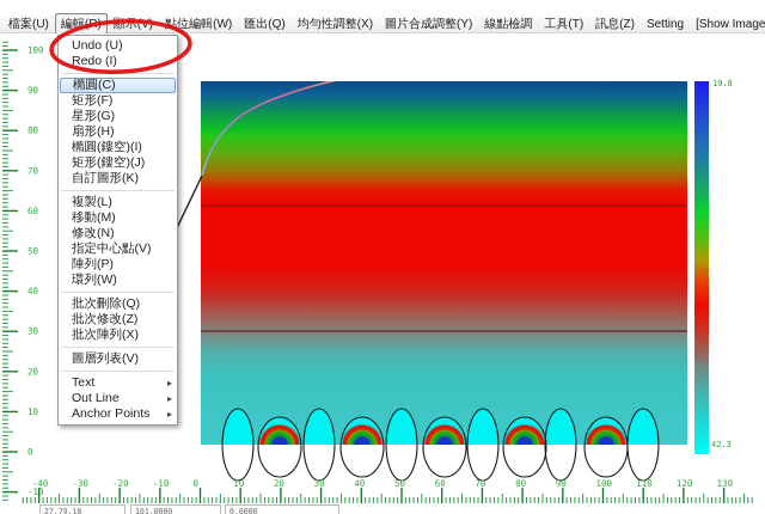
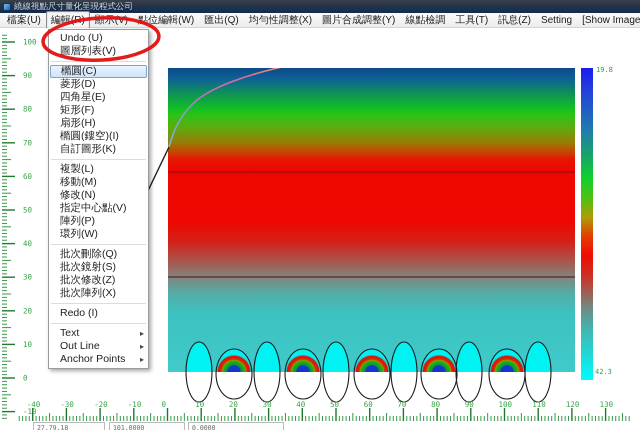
+ 繞線視點尺寸量化呈現程式公司
  檔案(U)
  顯示(V
  點位編輯(W)
  匯出(Q)
  均勻性調整(X)
  圖片合成調整(Y)
  線點檢調
  工具(T)
  訊息(Z)
  Setting
  [Show Image
  19.8
  42.3
  100
  90
  80
  70
  60
  50
  40
  30
  20
  10
  0
  -10
  -40
  -30
  -20
  -10
  0
  10
  20
  30
  40
  50
  60
  70
  80
  90
  100
  110
  120
  130
  Undo (U)
- Redo (I)
+ 圖層列表(V)
  橢圓(C)
+ 菱形(D)
+ 四角星(E)
  矩形(F)
- 星形(G)
  扇形(H)
  橢圓(鏤空)(I)
- 矩形(鏤空)(J)
  自訂圖形(K)
  複製(L)
  移動(M)
  修改(N)
  指定中心點(V)
  陣列(P)
  環列(W)
  批次刪除(Q)
+ 批次鏡射(S)
  批次修改(Z)
  批次陣列(X)
- 圖層列表(V)
+ Redo (I)
  Text
  ▸
  Out Line
  ▸
  Anchor Points
  ▸
  27.79.18
  101.0000
  0.0000
